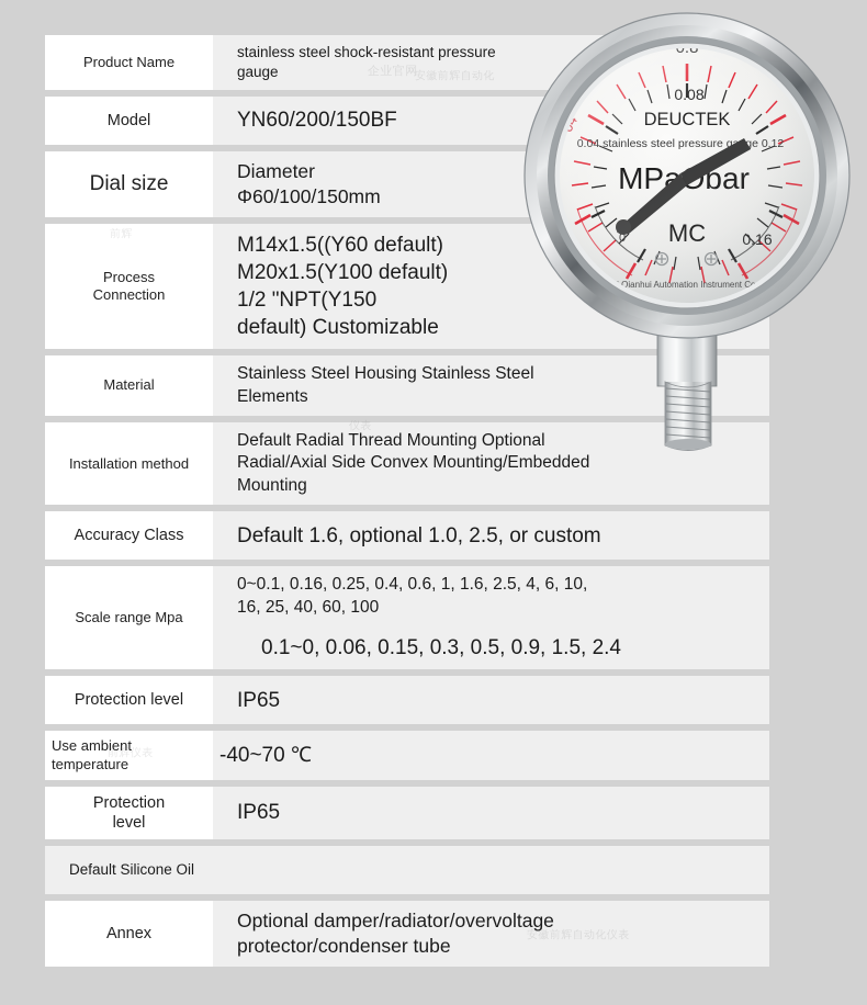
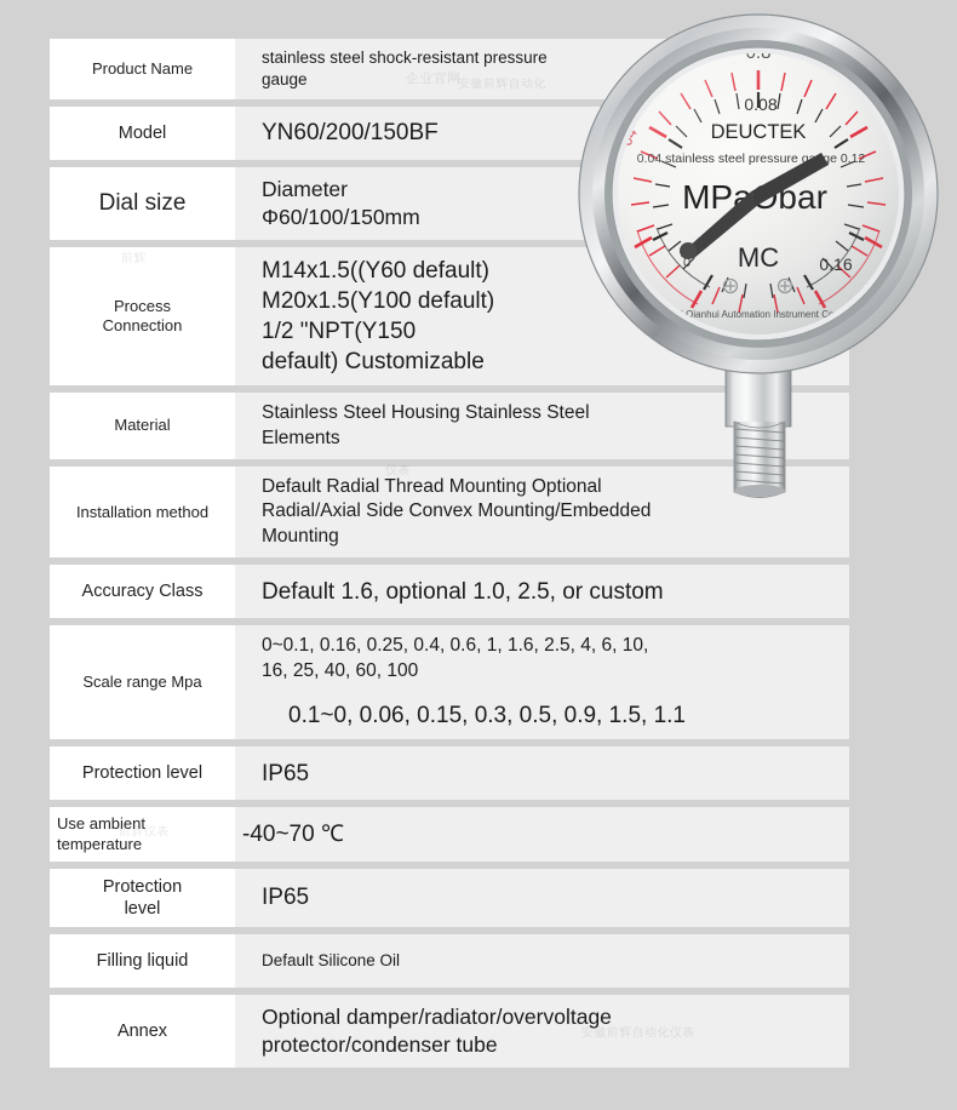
  Product Name
  stainless steel shock-resistant pressure
  gauge
  Model
  YN60/200/150BF
  Dial size
  Diameter
  Φ60/100/150mm
  Process
  Connection
  M14x1.5((Y60 default)
  M20x1.5(Y100 default)
  1/2 "NPT(Y150
  default) Customizable
  Material
  Stainless Steel Housing Stainless Steel
  Elements
  Installation method
  Default Radial Thread Mounting Optional
  Radial/Axial Side Convex Mounting/Embedded
  Mounting
  Accuracy Class
  Default 1.6, optional 1.0, 2.5, or custom
  Scale range Mpa
  0~0.1, 0.16, 0.25, 0.4, 0.6, 1, 1.6, 2.5, 4, 6, 10,
  16, 25, 40, 60, 100
- 0.1~0, 0.06, 0.15, 0.3, 0.5, 0.9, 1.5, 2.4
+ 0.1~0, 0.06, 0.15, 0.3, 0.5, 0.9, 1.5, 1.1
  Protection level
  IP65
  Use ambient temperature
  -40~70 ℃
  Protection
  level
  IP65
+ Filling liquid
  Default Silicone Oil
  Annex
  Optional damper/radiator/overvoltage
  protector/condenser tube
  仪表
  前辉仪表
  安徽前辉自动化仪表
